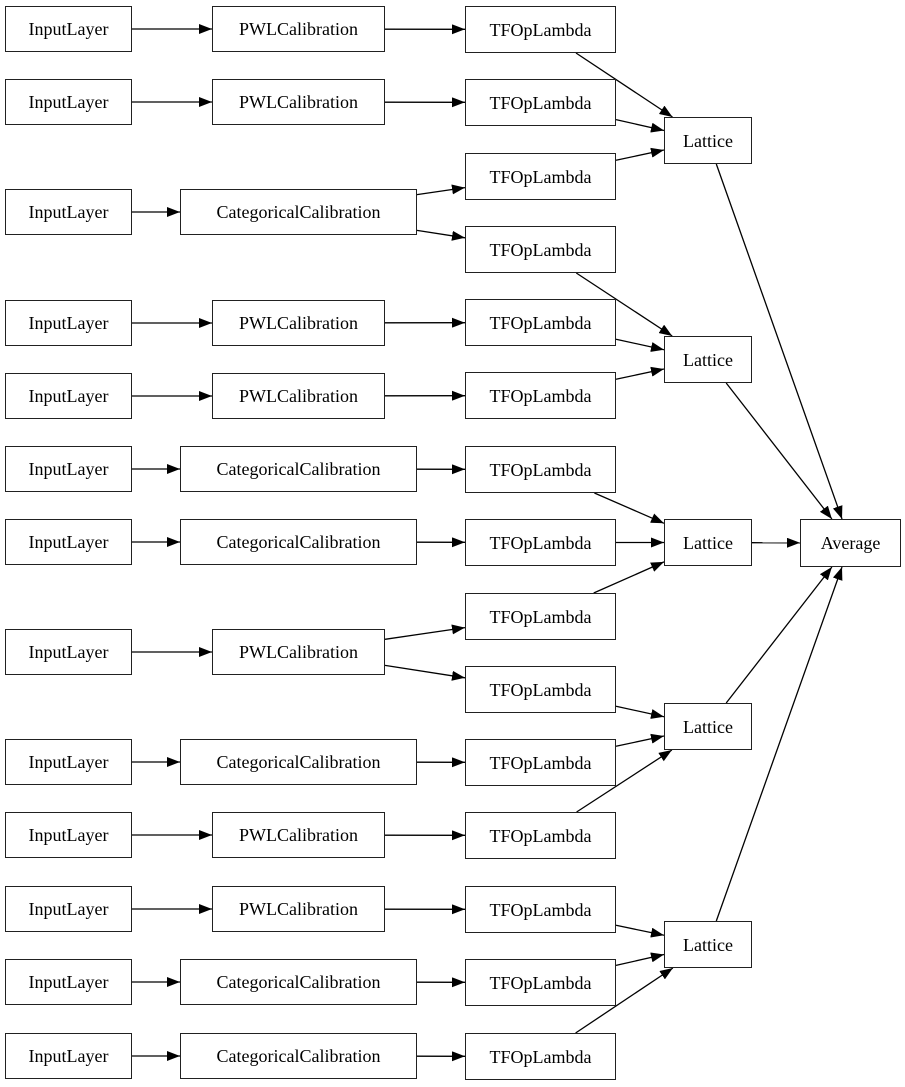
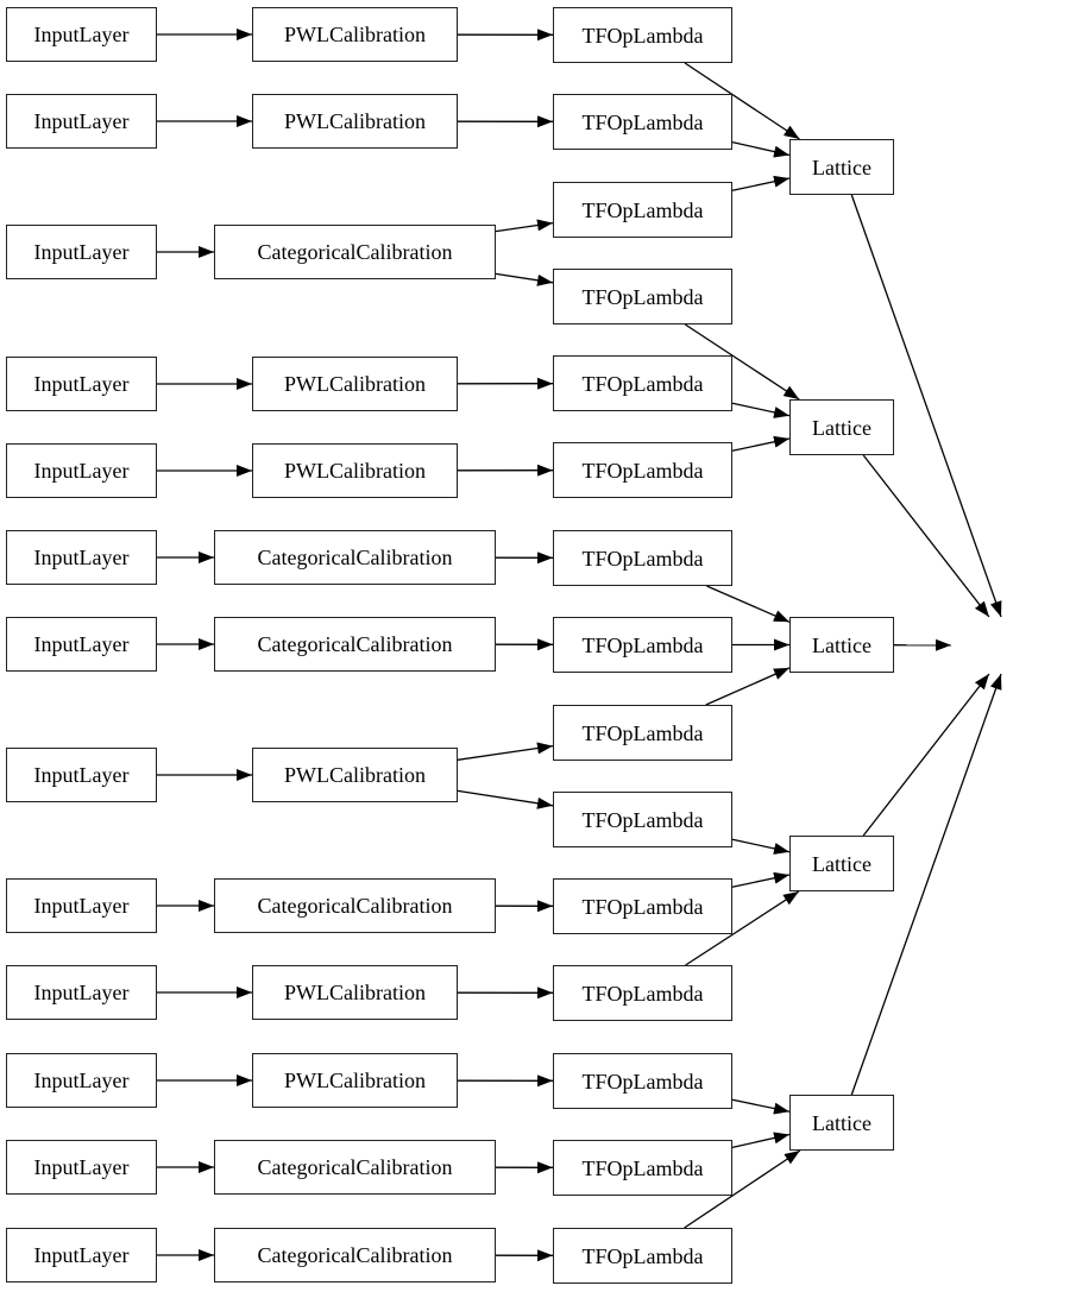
  InputLayer
  InputLayer
  InputLayer
  InputLayer
  InputLayer
  InputLayer
  InputLayer
  InputLayer
  InputLayer
  InputLayer
  InputLayer
  InputLayer
  InputLayer
  PWLCalibration
  PWLCalibration
  CategoricalCalibration
  PWLCalibration
  PWLCalibration
  CategoricalCalibration
  CategoricalCalibration
  PWLCalibration
  CategoricalCalibration
  PWLCalibration
  PWLCalibration
  CategoricalCalibration
  CategoricalCalibration
  TFOpLambda
  TFOpLambda
  TFOpLambda
  TFOpLambda
  TFOpLambda
  TFOpLambda
  TFOpLambda
  TFOpLambda
  TFOpLambda
  TFOpLambda
  TFOpLambda
  TFOpLambda
  TFOpLambda
  TFOpLambda
  TFOpLambda
  Lattice
  Lattice
  Lattice
  Lattice
  Lattice
- Average
